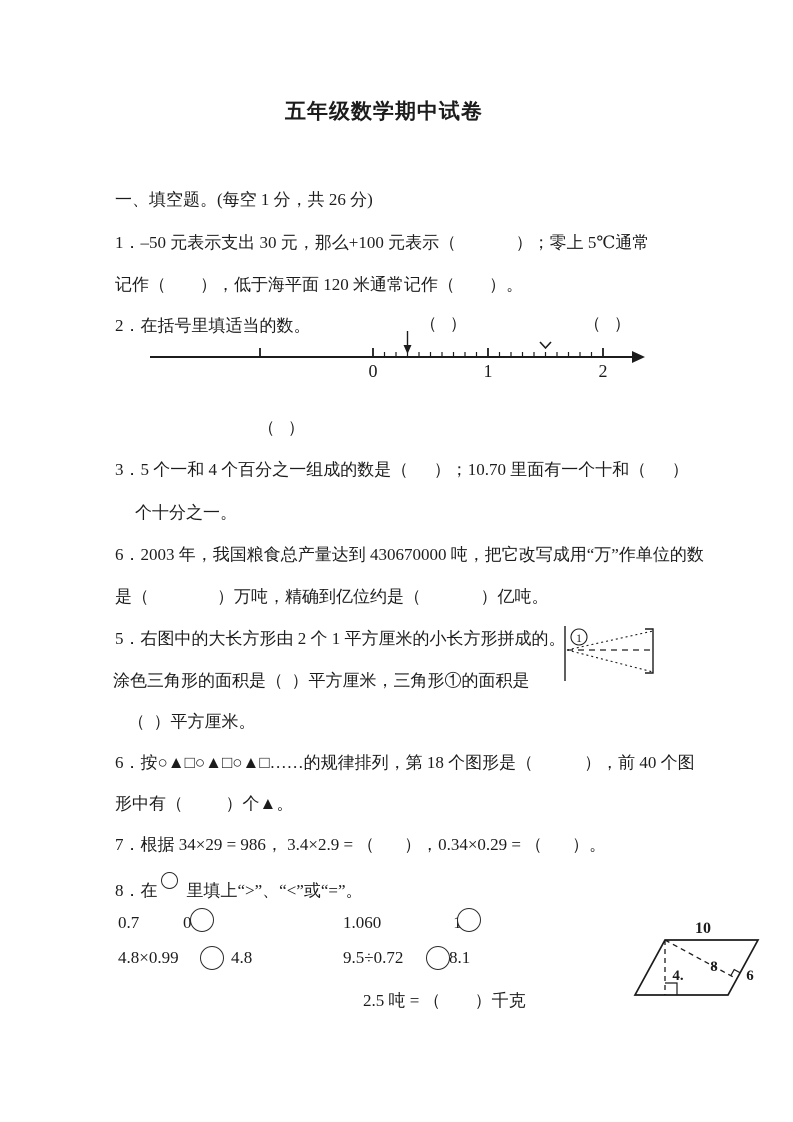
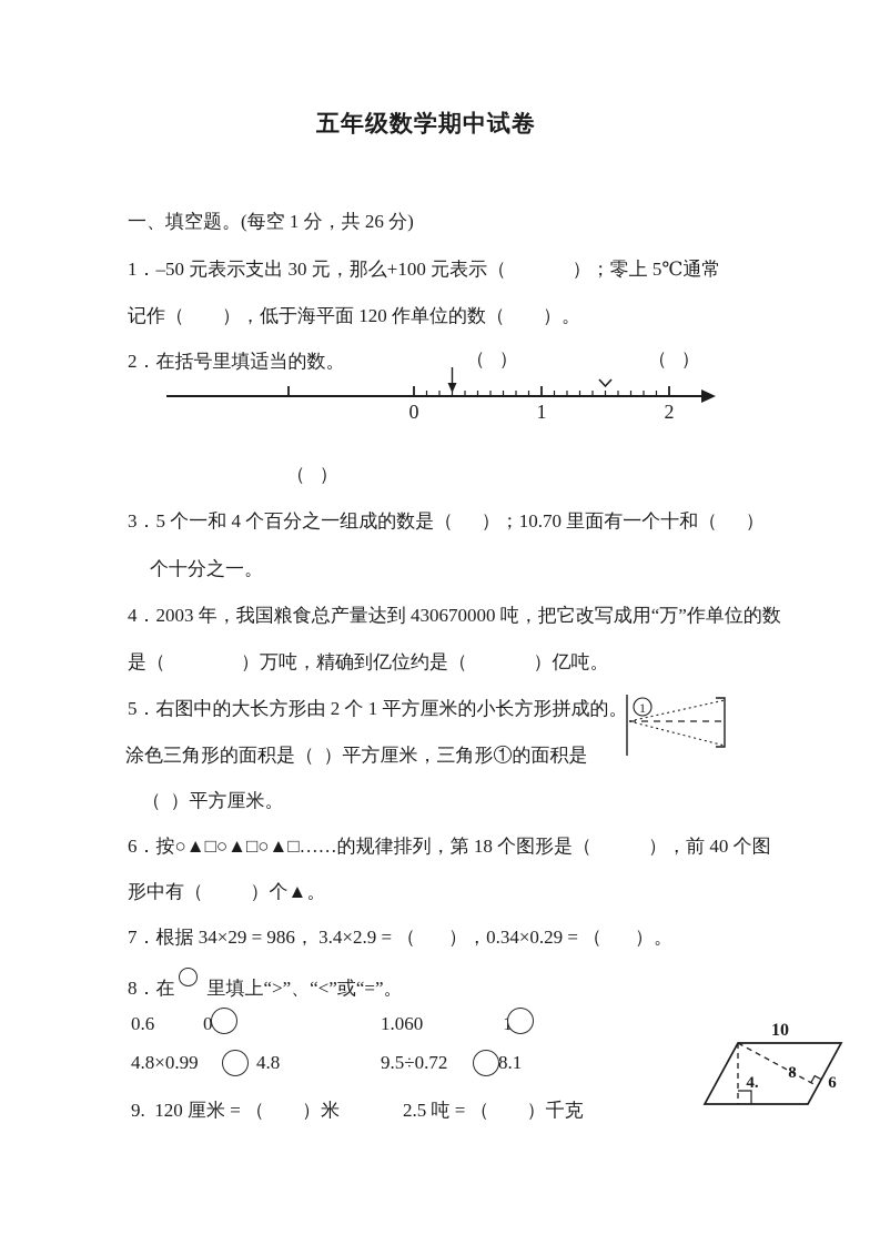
  五年级数学期中试卷
  一、填空题。(每空 1 分，共 26 分)
  1．–50 元表示支出 30 元，那么+100 元表示（ ）；零上 5℃通常
- 记作（ ），低于海平面 120 米通常记作（ ）。
+ 记作（ ），低于海平面 120 作单位的数（ ）。
  2．在括号里填适当的数。
  （ ）
  （ ）
  （ ）
  0
  1
  2
  3．5 个一和 4 个百分之一组成的数是（ ）；10.70 里面有一个十和（ ）
  个十分之一。
- 6．2003 年，我国粮食总产量达到 430670000 吨，把它改写成用“万”作单位的数
+ 4．2003 年，我国粮食总产量达到 430670000 吨，把它改写成用“万”作单位的数
  是（ ）万吨，精确到亿位约是（ ）亿吨。
  5．右图中的大长方形由 2 个 1 平方厘米的小长方形拼成的。
  涂色三角形的面积是（ ）平方厘米，三角形①的面积是
  （ ）平方厘米。
  1
  6．按○▲□○▲□○▲□……的规律排列，第 18 个图形是（ ），前 40 个图
  形中有（ ）个▲。
  7．根据 34×29 = 986， 3.4×2.9 = （ ），0.34×0.29 = （ ）。
  8．在 里填上“>”、“<”或“=”。
- 0.7
+ 0.6
  1.060
  4.8×0.99
  4.8
  9.5÷0.72
  8.1
+ 9. 120 厘米 = （ ）米
  2.5 吨 = （ ）千克
  10
  4.
  8
  6
